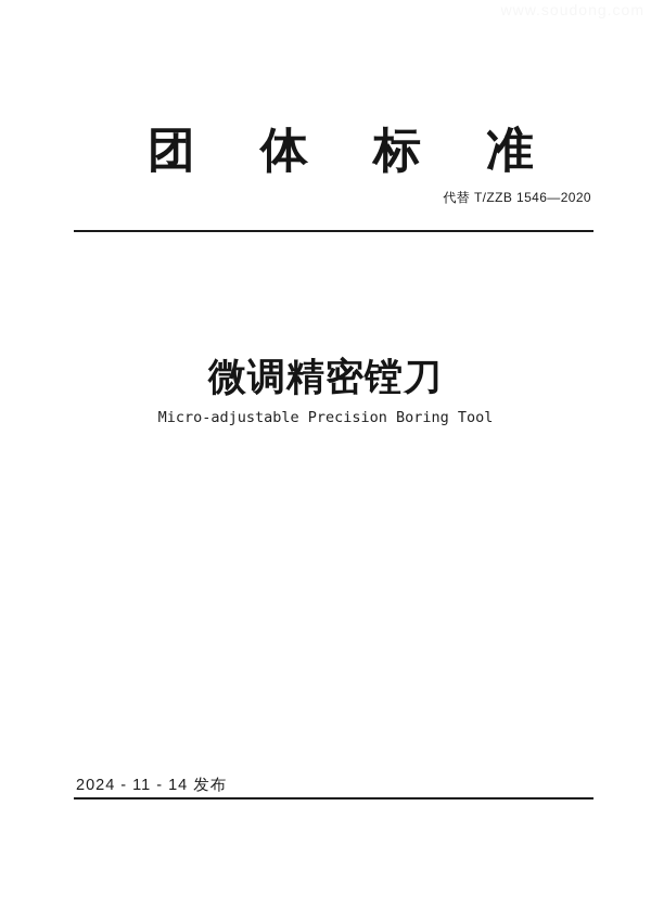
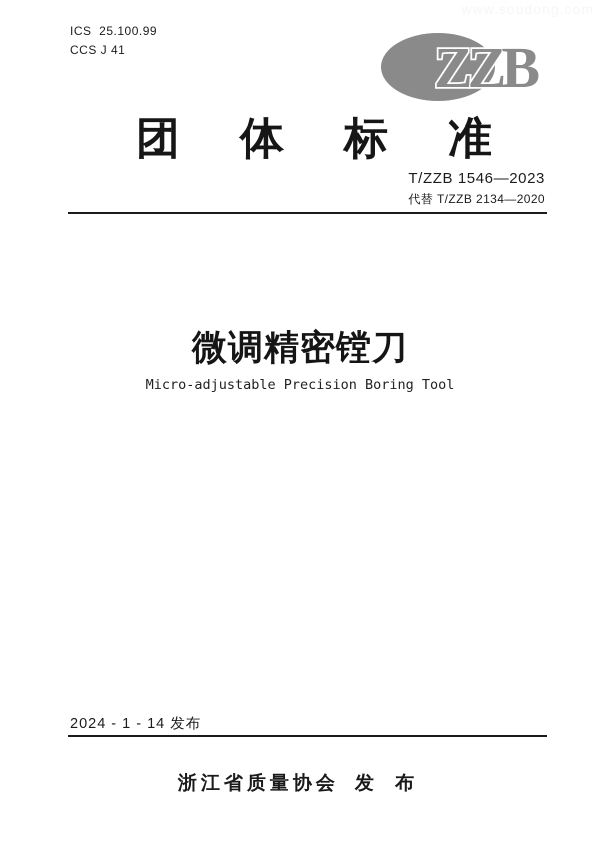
+ ICS 25.100.99
+ CCS J 41
+ ZZB
  团体标准
+ T/ZZB 1546—2023
- 代替 T/ZZB 1546—2020
+ 代替 T/ZZB 2134—2020
  微调精密镗刀
  Micro-adjustable Precision Boring Tool
- 2024 - 11 - 14 发布
+ 2024 - 1 - 14 发布
+ 浙江省质量协会 发 布
